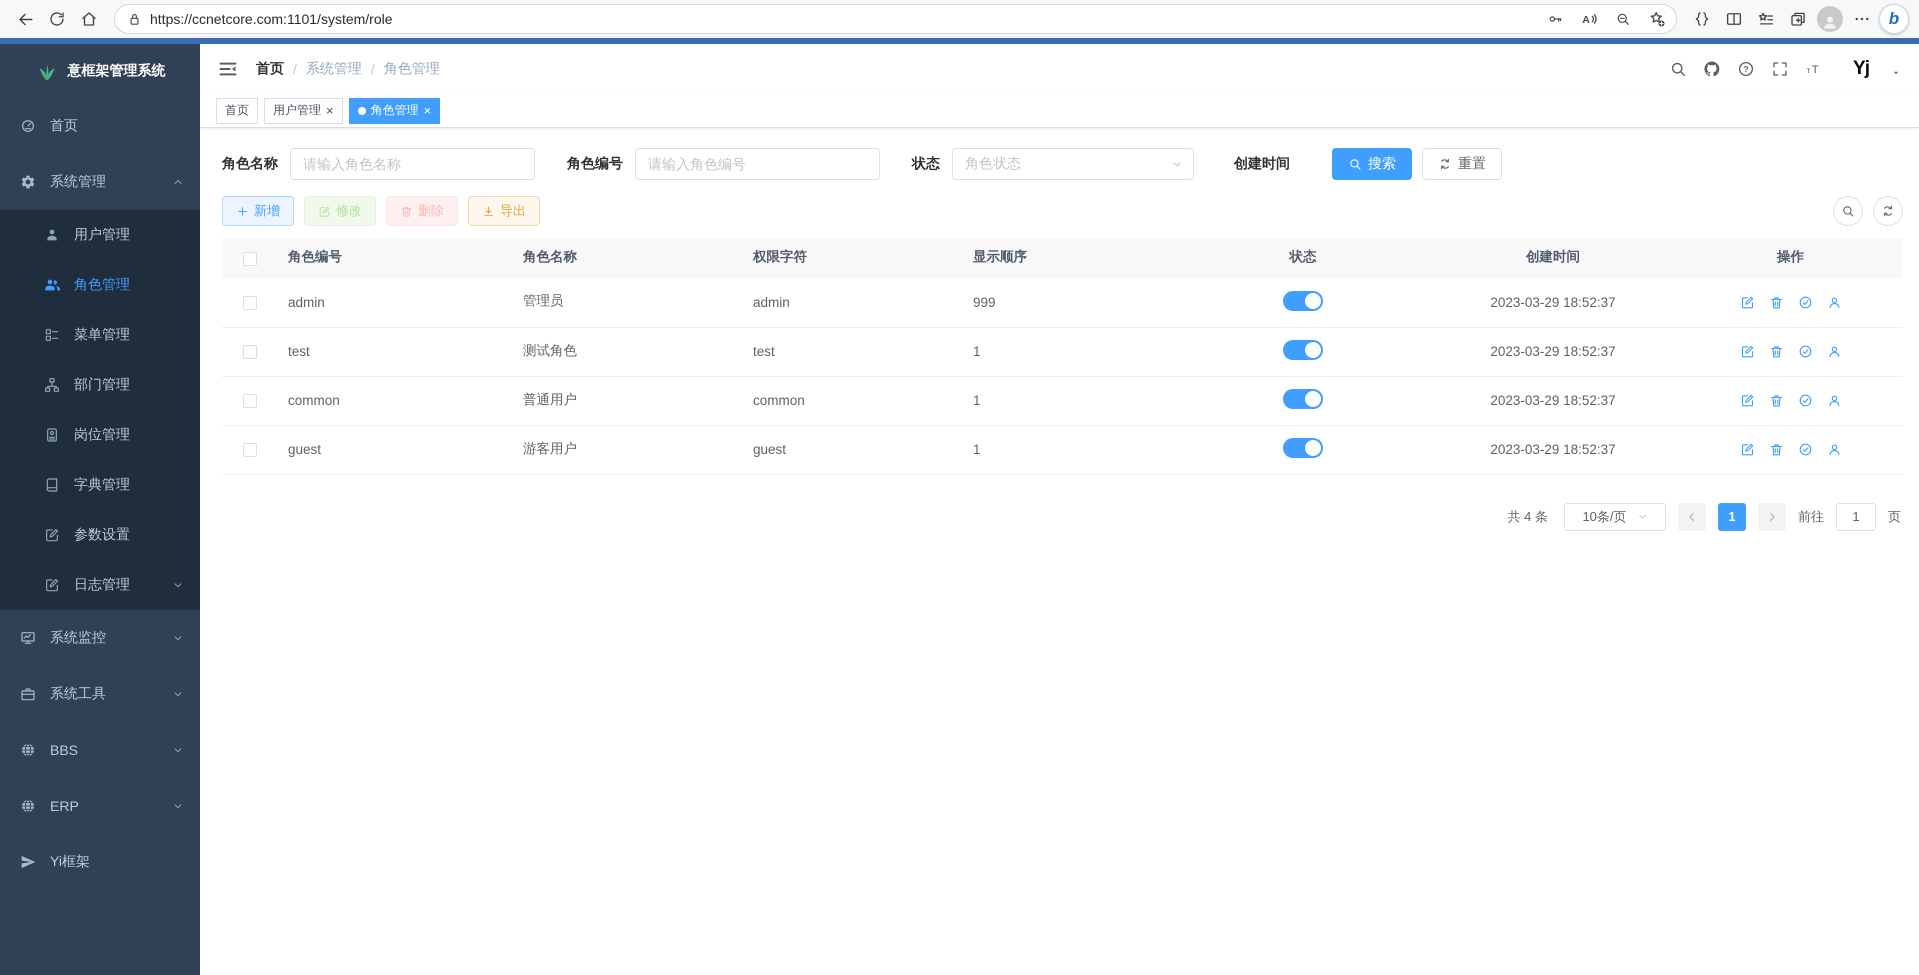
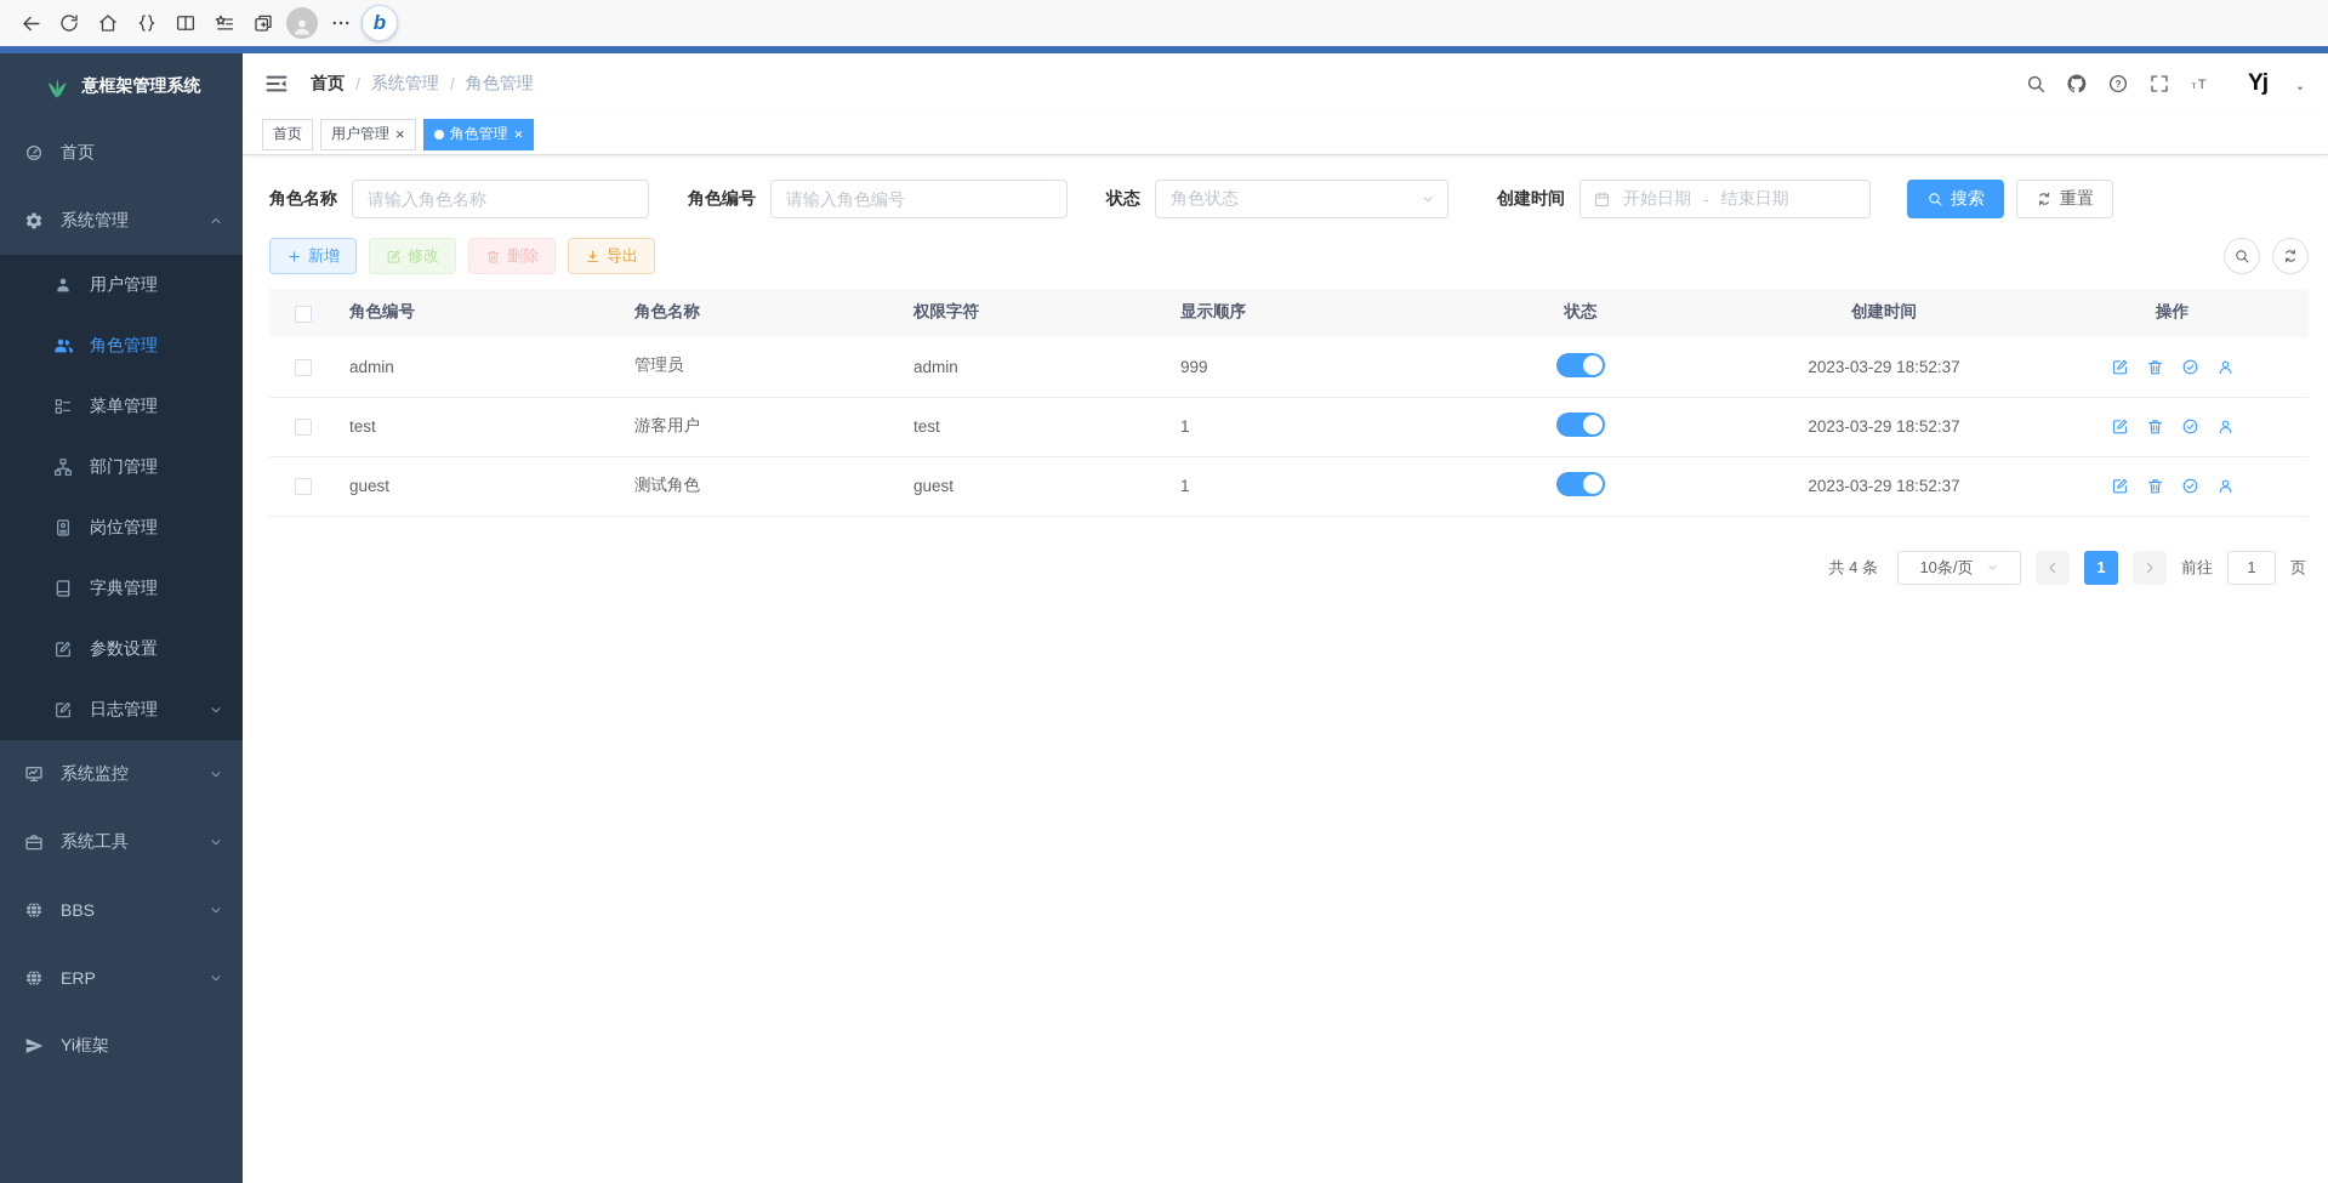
- https://ccnetcore.com:1101/system/role
  b
  意框架管理系统
  首页
  系统管理
  用户管理
  角色管理
  菜单管理
  部门管理
  岗位管理
  字典管理
  参数设置
  日志管理
  系统监控
  系统工具
  BBS
  ERP
  Yi框架
  首页
  /
  系统管理
  /
  角色管理
  Yj
  首页
  用户管理
  ×
  角色管理
  ×
  角色名称
  请输入角色名称
  角色编号
  请输入角色编号
  状态
  角色状态
  创建时间
+ 开始日期
+ -
+ 结束日期
  搜索
  重置
  新增
  修改
  删除
  导出
  	角色编号	角色名称	权限字符	显示顺序	状态	创建时间	操作
  	admin	管理员	admin	999		2023-03-29 18:52:37
- 	test	测试角色	test	1		2023-03-29 18:52:37
+ 	test	游客用户	test	1		2023-03-29 18:52:37
- 	common	普通用户	common	1		2023-03-29 18:52:37
- 	guest	游客用户	guest	1		2023-03-29 18:52:37
+ 	guest	测试角色	guest	1		2023-03-29 18:52:37
  共 4 条
  10条/页
  1
  前往
  1
  页
